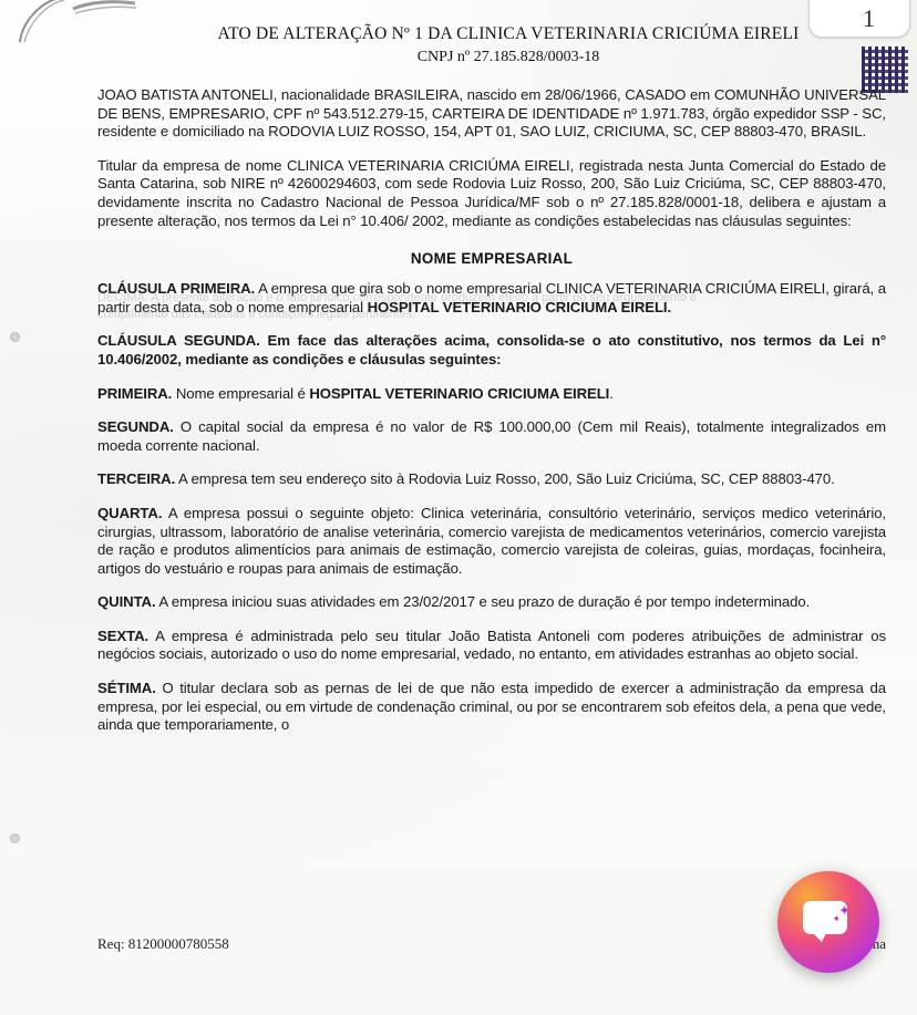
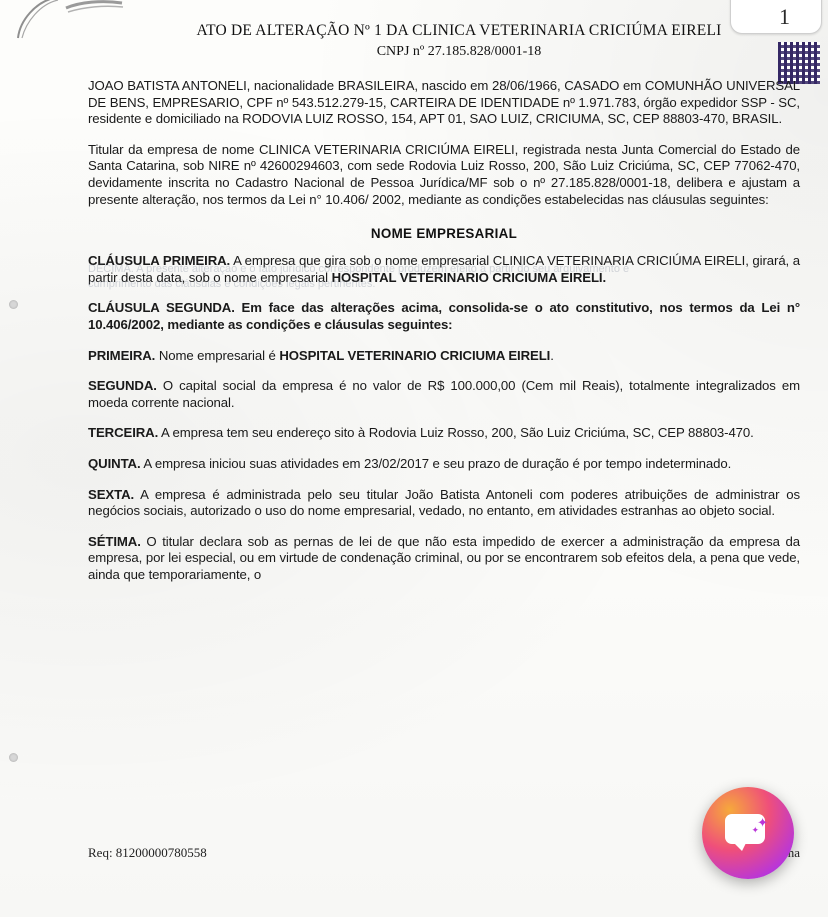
  1
  ATO DE ALTERAÇÃO Nº 1 DA CLINICA VETERINARIA CRICIÚMA EIRELI
- CNPJ nº 27.185.828/0003-18
+ CNPJ nº 27.185.828/0001-18
  JOAO BATISTA ANTONELI, nacionalidade BRASILEIRA, nascido em 28/06/1966, CASADO em COMUNHÃO UNIVERSAL DE BENS, EMPRESARIO, CPF nº 543.512.279-15, CARTEIRA DE IDENTIDADE nº 1.971.783, órgão expedidor SSP - SC, residente e domiciliado na RODOVIA LUIZ ROSSO, 154, APT 01, SAO LUIZ, CRICIUMA, SC, CEP 88803-470, BRASIL.
- Titular da empresa de nome CLINICA VETERINARIA CRICIÚMA EIRELI, registrada nesta Junta Comercial do Estado de Santa Catarina, sob NIRE nº 42600294603, com sede Rodovia Luiz Rosso, 200, São Luiz Criciúma, SC, CEP 88803-470, devidamente inscrita no Cadastro Nacional de Pessoa Jurídica/MF sob o nº 27.185.828/0001-18, delibera e ajustam a presente alteração, nos termos da Lei n° 10.406/ 2002, mediante as condições estabelecidas nas cláusulas seguintes:
+ Titular da empresa de nome CLINICA VETERINARIA CRICIÚMA EIRELI, registrada nesta Junta Comercial do Estado de Santa Catarina, sob NIRE nº 42600294603, com sede Rodovia Luiz Rosso, 200, São Luiz Criciúma, SC, CEP 77062-470, devidamente inscrita no Cadastro Nacional de Pessoa Jurídica/MF sob o nº 27.185.828/0001-18, delibera e ajustam a presente alteração, nos termos da Lei n° 10.406/ 2002, mediante as condições estabelecidas nas cláusulas seguintes:
  NOME EMPRESARIAL
  CLÁUSULA PRIMEIRA. A empresa que gira sob o nome empresarial CLINICA VETERINARIA CRICIÚMA EIRELI, girará, a partir desta data, sob o nome empresarial HOSPITAL VETERINARIO CRICIUMA EIRELI.
  CLÁUSULA SEGUNDA. Em face das alterações acima, consolida-se o ato constitutivo, nos termos da Lei n° 10.406/2002, mediante as condições e cláusulas seguintes:
  PRIMEIRA. Nome empresarial é HOSPITAL VETERINARIO CRICIUMA EIRELI.
  SEGUNDA. O capital social da empresa é no valor de R$ 100.000,00 (Cem mil Reais), totalmente integralizados em moeda corrente nacional.
  TERCEIRA. A empresa tem seu endereço sito à Rodovia Luiz Rosso, 200, São Luiz Criciúma, SC, CEP 88803-470.
- QUARTA. A empresa possui o seguinte objeto: Clinica veterinária, consultório veterinário, serviços medico veterinário, cirurgias, ultrassom, laboratório de analise veterinária, comercio varejista de medicamentos veterinários, comercio varejista de ração e produtos alimentícios para animais de estimação, comercio varejista de coleiras, guias, mordaças, focinheira, artigos do vestuário e roupas para animais de estimação.
  QUINTA. A empresa iniciou suas atividades em 23/02/2017 e seu prazo de duração é por tempo indeterminado.
  SEXTA. A empresa é administrada pelo seu titular João Batista Antoneli com poderes atribuições de administrar os negócios sociais, autorizado o uso do nome empresarial, vedado, no entanto, em atividades estranhas ao objeto social.
  SÉTIMA. O titular declara sob as pernas de lei de que não esta impedido de exercer a administração da empresa da empresa, por lei especial, ou em virtude de condenação criminal, ou por se encontrarem sob efeitos dela, a pena que vede, ainda que temporariamente, o
  DÉCIMA. A presente alteração e o fato jurídico correspondente produzem efeito a partir do seu arquivamento e
  cumprimento das cláusulas e condições legais pertinentes.
  Req: 81200000780558
  ✦
  ✦
